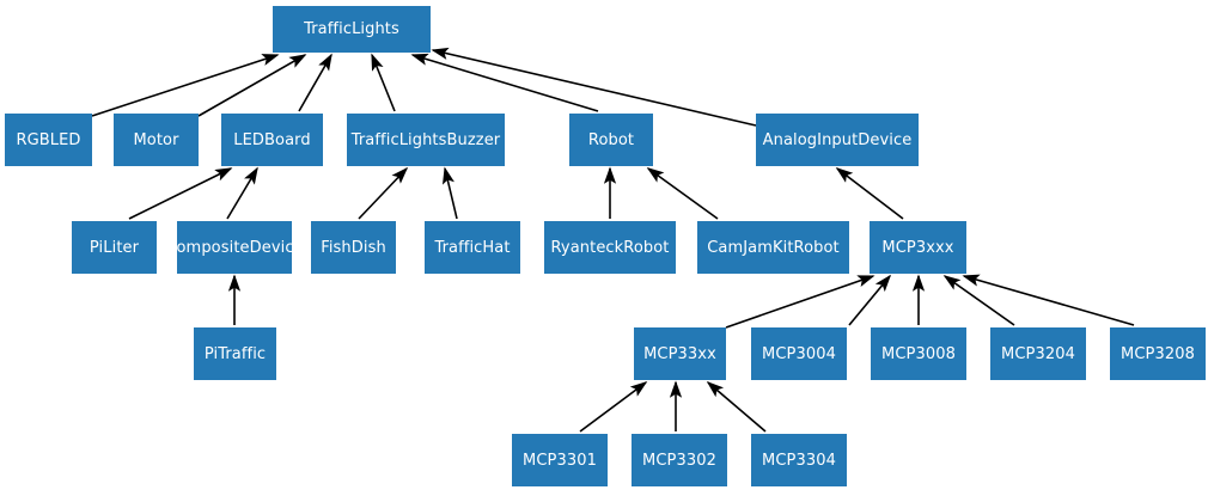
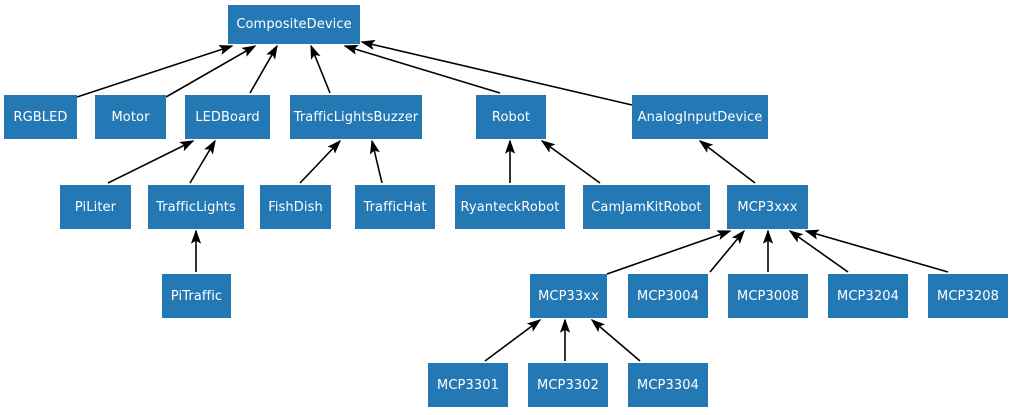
- TrafficLights
+ CompositeDevice
  RGBLED
  Motor
  LEDBoard
  TrafficLightsBuzzer
  Robot
  AnalogInputDevice
  PiLiter
- CompositeDevice
+ TrafficLights
  FishDish
  TrafficHat
  RyanteckRobot
  CamJamKitRobot
  MCP3xxx
  PiTraffic
  MCP33xx
  MCP3004
  MCP3008
  MCP3204
  MCP3208
  MCP3301
  MCP3302
  MCP3304
